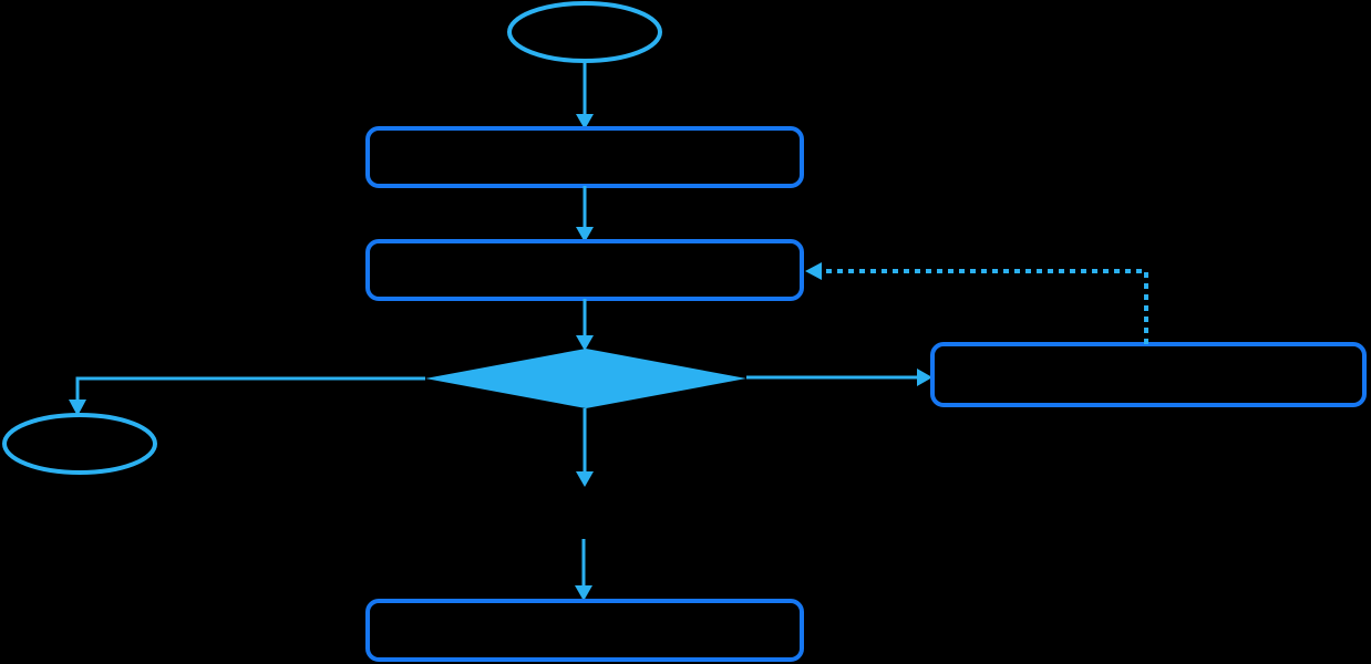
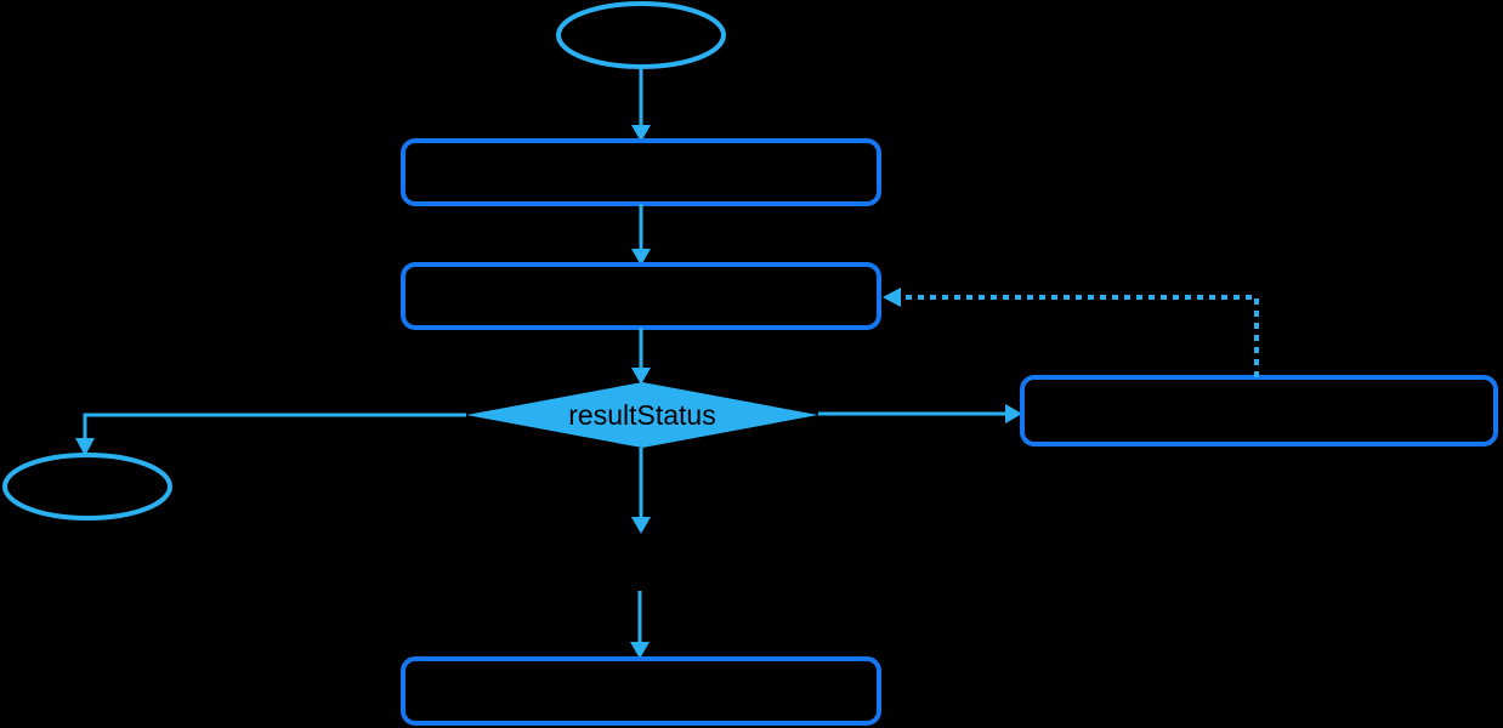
+ resultStatus
